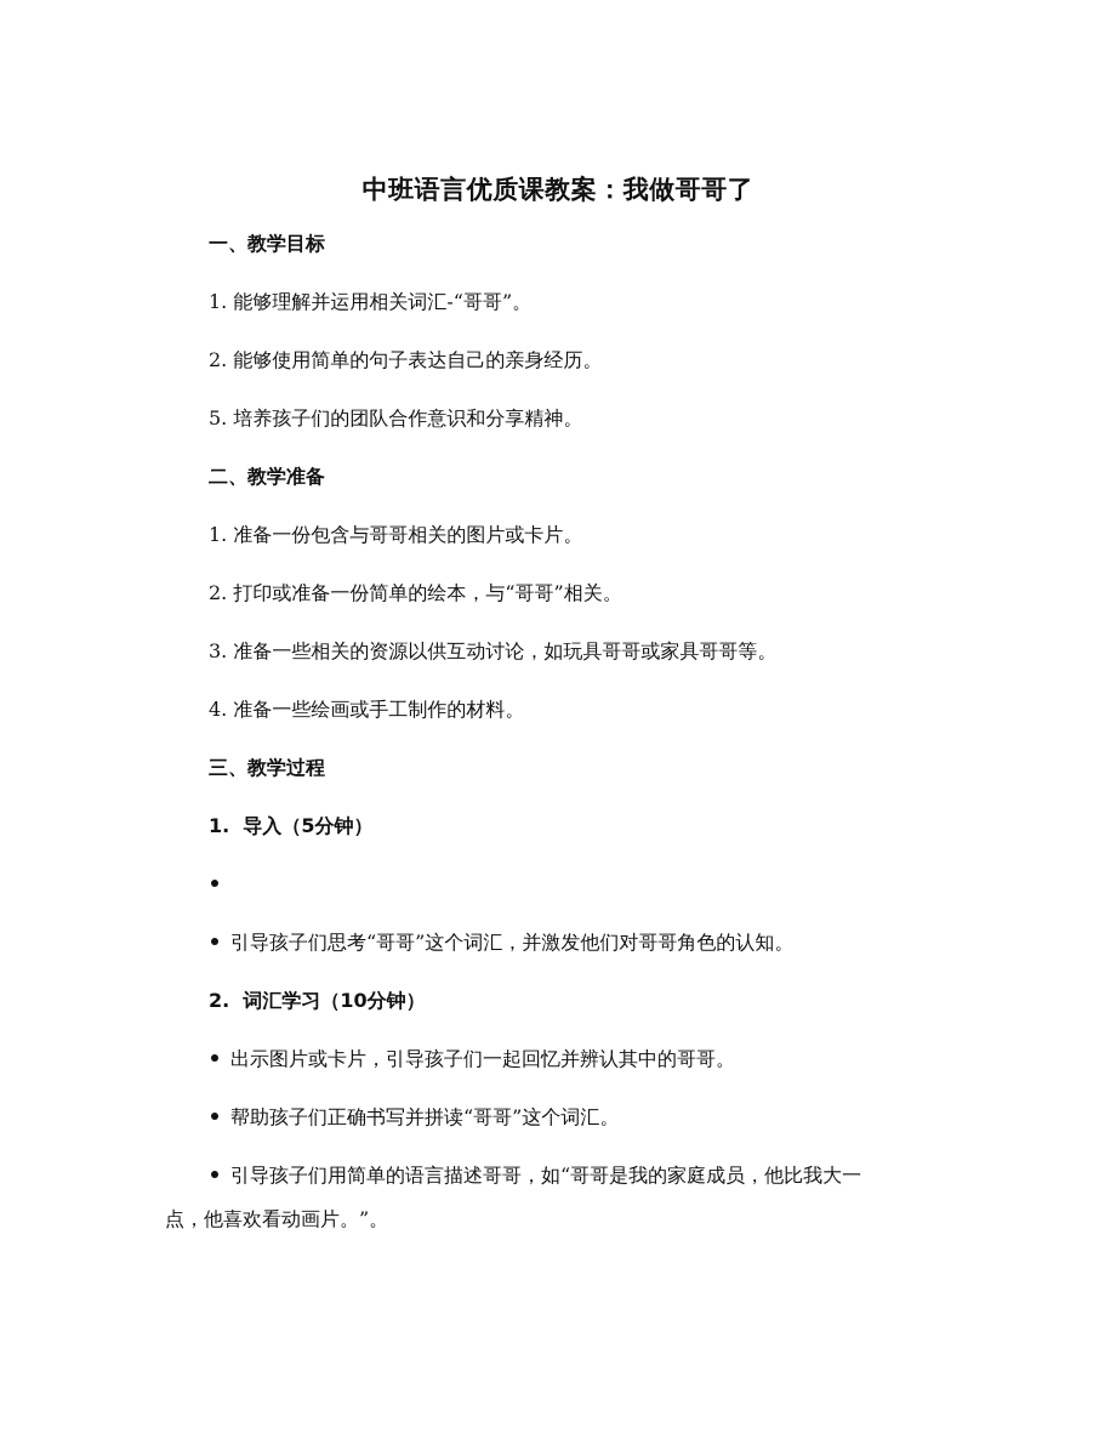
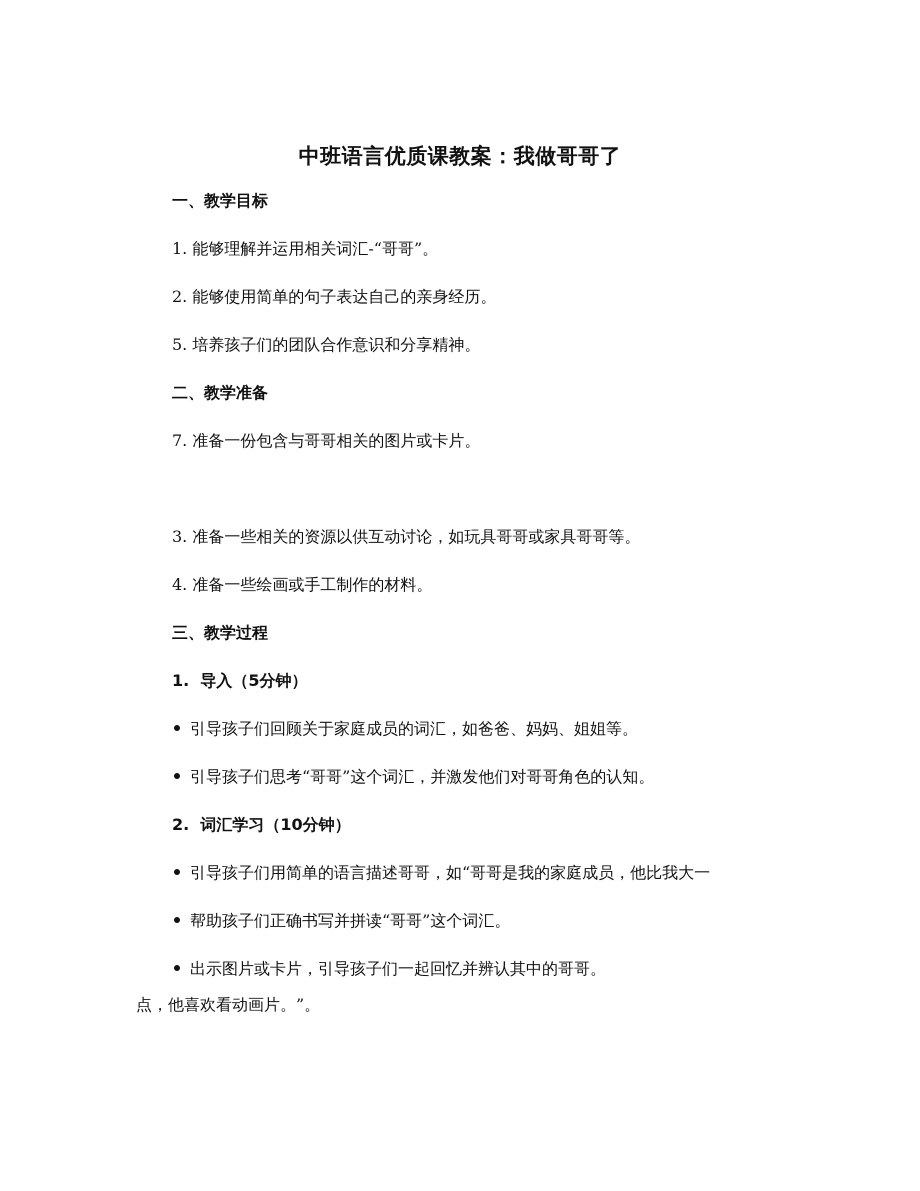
  中班语言优质课教案：我做哥哥了
  一、教学目标
  1. 能够理解并运用相关词汇-“哥哥”。
  2. 能够使用简单的句子表达自己的亲身经历。
  5. 培养孩子们的团队合作意识和分享精神。
  二、教学准备
- 1. 准备一份包含与哥哥相关的图片或卡片。
+ 7. 准备一份包含与哥哥相关的图片或卡片。
- 2. 打印或准备一份简单的绘本，与“哥哥”相关。
  3. 准备一些相关的资源以供互动讨论，如玩具哥哥或家具哥哥等。
  4. 准备一些绘画或手工制作的材料。
  三、教学过程
  1. 导入（5分钟）
+ 引导孩子们回顾关于家庭成员的词汇，如爸爸、妈妈、姐姐等。
  引导孩子们思考“哥哥”这个词汇，并激发他们对哥哥角色的认知。
  2. 词汇学习（10分钟）
- 出示图片或卡片，引导孩子们一起回忆并辨认其中的哥哥。
+ 引导孩子们用简单的语言描述哥哥，如“哥哥是我的家庭成员，他比我大一
  帮助孩子们正确书写并拼读“哥哥”这个词汇。
- 引导孩子们用简单的语言描述哥哥，如“哥哥是我的家庭成员，他比我大一
+ 出示图片或卡片，引导孩子们一起回忆并辨认其中的哥哥。
  点，他喜欢看动画片。”。
